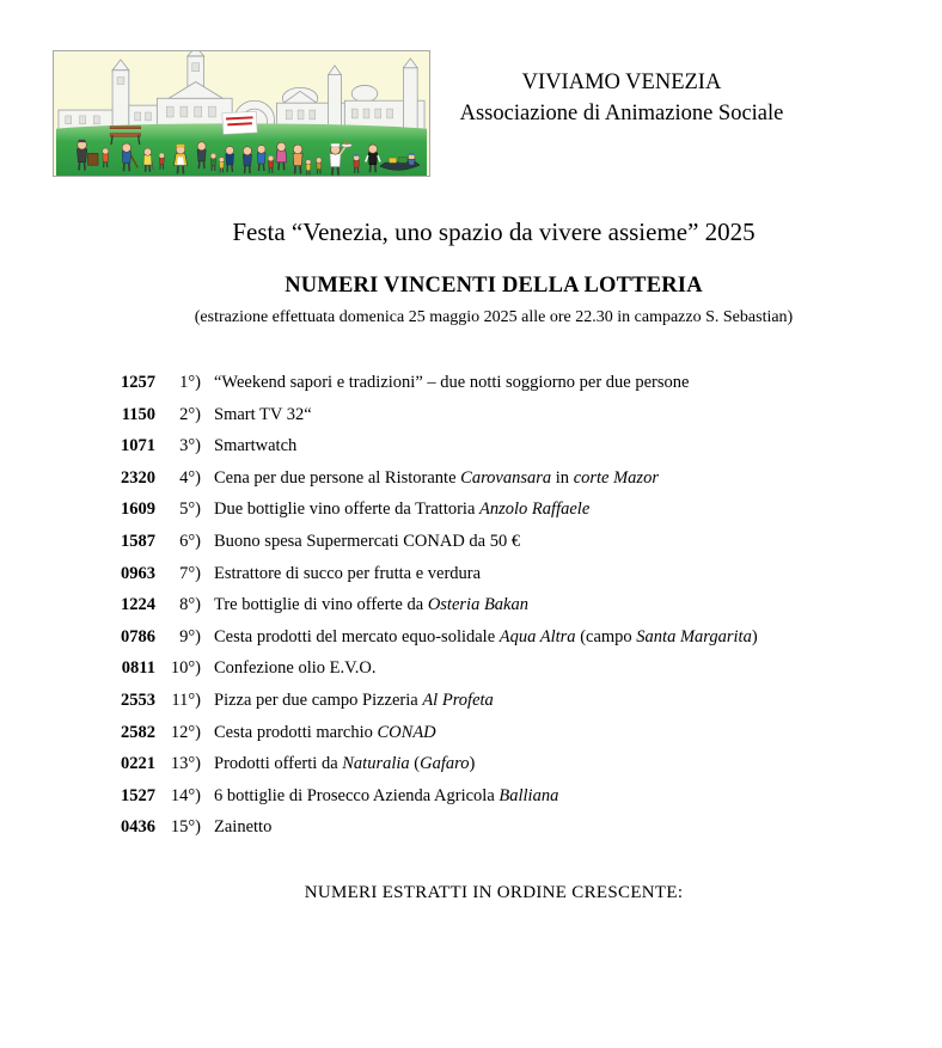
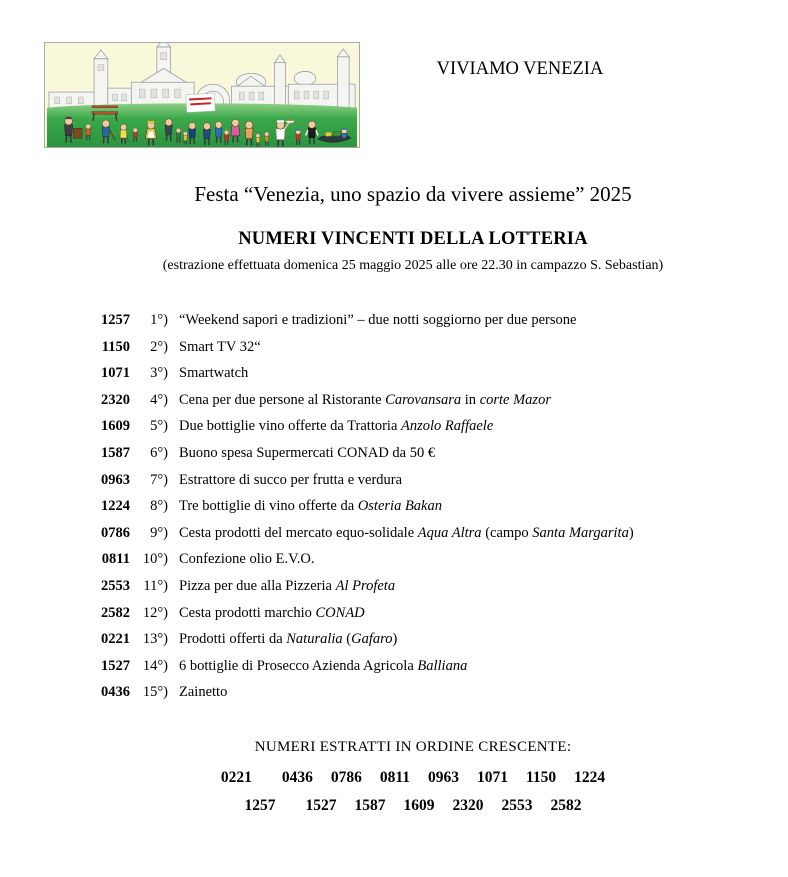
  VIVIAMO VENEZIA
- Associazione di Animazione Sociale
  Festa “Venezia, uno spazio da vivere assieme” 2025
  NUMERI VINCENTI DELLA LOTTERIA
  (estrazione effettuata domenica 25 maggio 2025 alle ore 22.30 in campazzo S. Sebastian)
  1257
  1°)
  “Weekend sapori e tradizioni” – due notti soggiorno per due persone
  1150
  2°)
  Smart TV 32“
  1071
  3°)
  Smartwatch
  2320
  4°)
  Cena per due persone al Ristorante Carovansara in corte Mazor
  1609
  5°)
  Due bottiglie vino offerte da Trattoria Anzolo Raffaele
  1587
  6°)
  Buono spesa Supermercati CONAD da 50 €
  0963
  7°)
  Estrattore di succo per frutta e verdura
  1224
  8°)
  Tre bottiglie di vino offerte da Osteria Bakan
  0786
  9°)
  Cesta prodotti del mercato equo-solidale Aqua Altra (campo Santa Margarita)
  0811
  10°)
  Confezione olio E.V.O.
  2553
  11°)
- Pizza per due campo Pizzeria Al Profeta
+ Pizza per due alla Pizzeria Al Profeta
  2582
  12°)
  Cesta prodotti marchio CONAD
  0221
  13°)
  Prodotti offerti da Naturalia (Gafaro)
  1527
  14°)
  6 bottiglie di Prosecco Azienda Agricola Balliana
  0436
  15°)
  Zainetto
  NUMERI ESTRATTI IN ORDINE CRESCENTE:
+ 0221 0436 0786 0811 0963 1071 1150 1224
+ 1257 1527 1587 1609 2320 2553 2582
